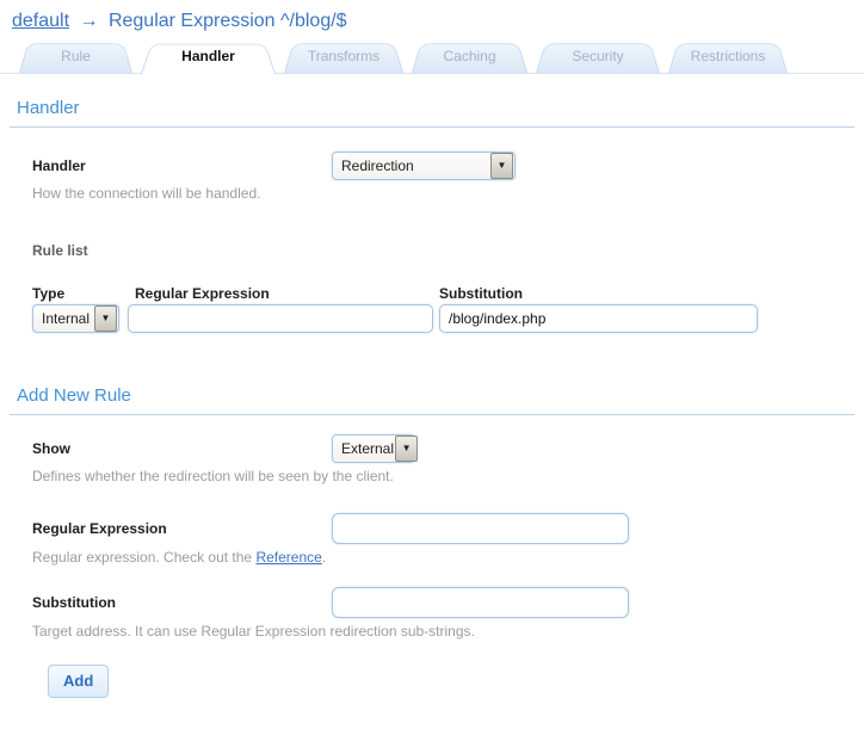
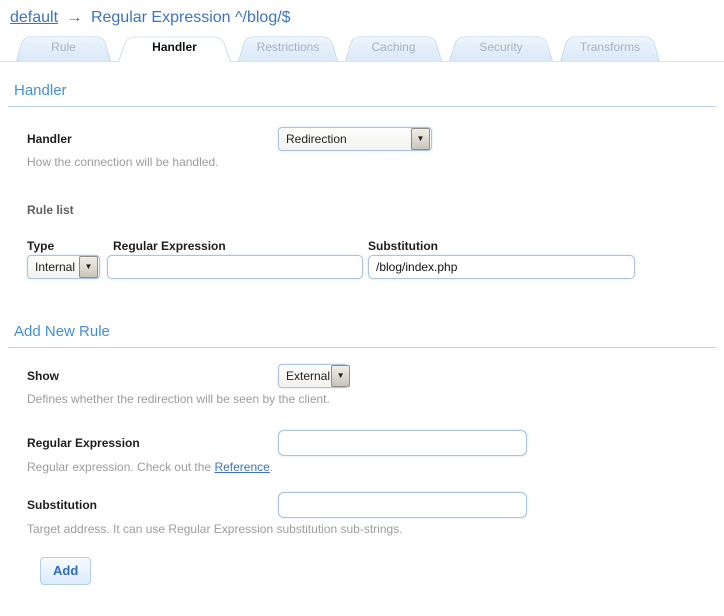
  default → Regular Expression ^/blog/$
  Rule
  Handler
- Transforms
+ Restrictions
  Caching
  Security
- Restrictions
+ Transforms
  Handler
  Handler
  Redirection
  ▼
  How the connection will be handled.
  Rule list
  Type
  Regular Expression
  Substitution
  Internal
  ▼
  /blog/index.php
  Add New Rule
  Show
  External
  ▼
  Defines whether the redirection will be seen by the client.
  Regular Expression
  Regular expression. Check out the Reference.
  Substitution
- Target address. It can use Regular Expression redirection sub-strings.
+ Target address. It can use Regular Expression substitution sub-strings.
  Add
